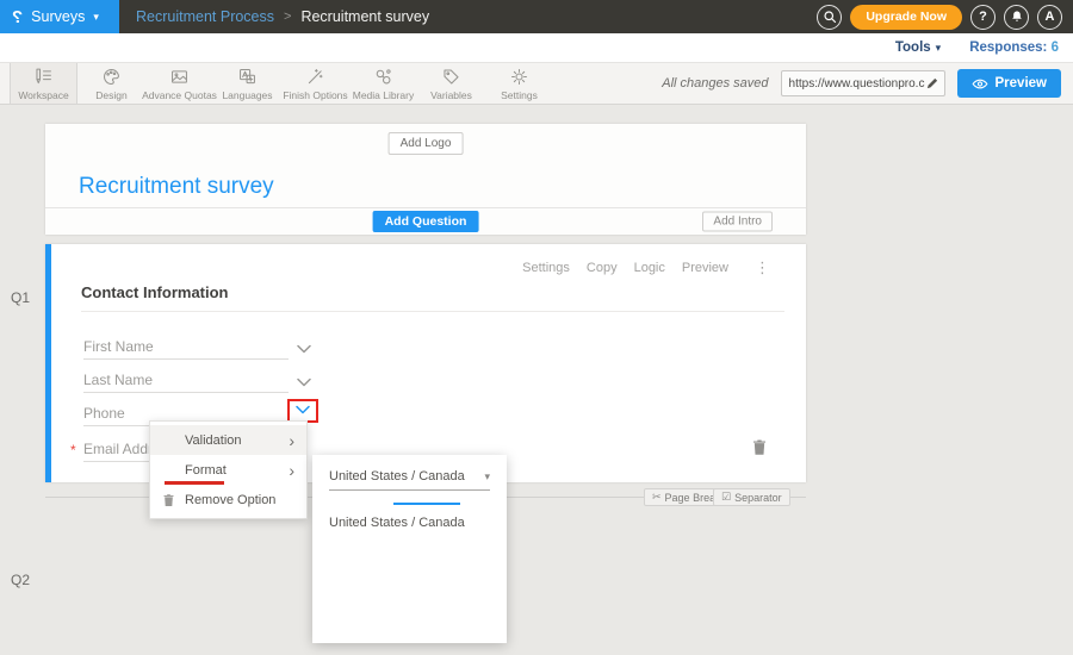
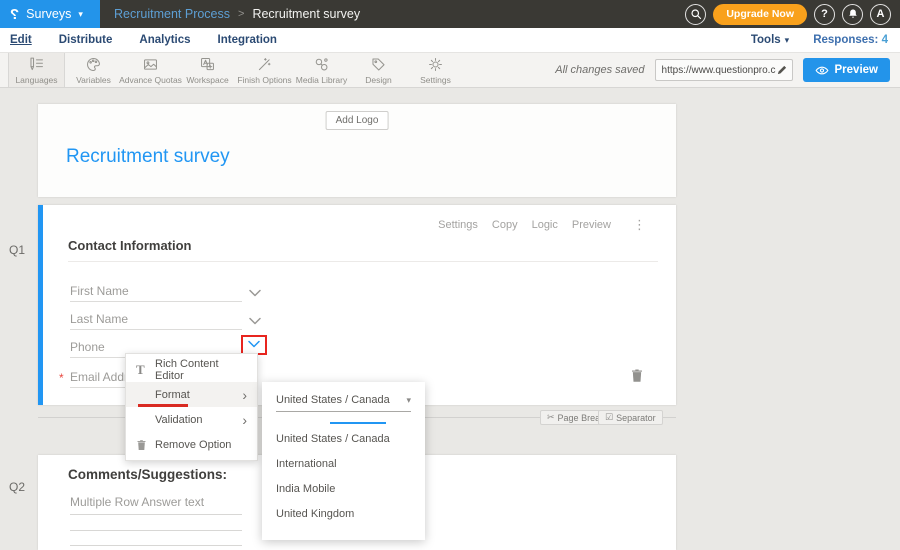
  Surveys
  ▾
  Recruitment Process
  >
  Recruitment survey
  Upgrade Now
  ?
  A
+ Edit
+ Distribute
+ Analytics
+ Integration
  Tools
  ▾
- Responses: 6
+ Responses: 4
- Workspace
+ Languages
- Design
+ Variables
  Advance Quotas
- Languages
+ Workspace
  Finish Options
  Media Library
- Variables
+ Design
  Settings
  All changes saved
  Preview
  Add Logo
  Recruitment survey
- Add Question
- Add Intro
  Q1
  Settings
  Copy
  Logic
  Preview
  ⋮
  Contact Information
  First Name
  Last Name
  Phone
  *
  ✂
  Page Bre
  ☑
  Separator
  Q2
+ Comments/Suggestions:
+ Multiple Row Answer text
+ T
+ Rich Content Editor
- Validation
+ Format
  ›
- Format
+ Validation
  ›
  Remove Option
  United States / Canada
  ▾
  United States / Canada
+ International
+ India Mobile
+ United Kingdom
